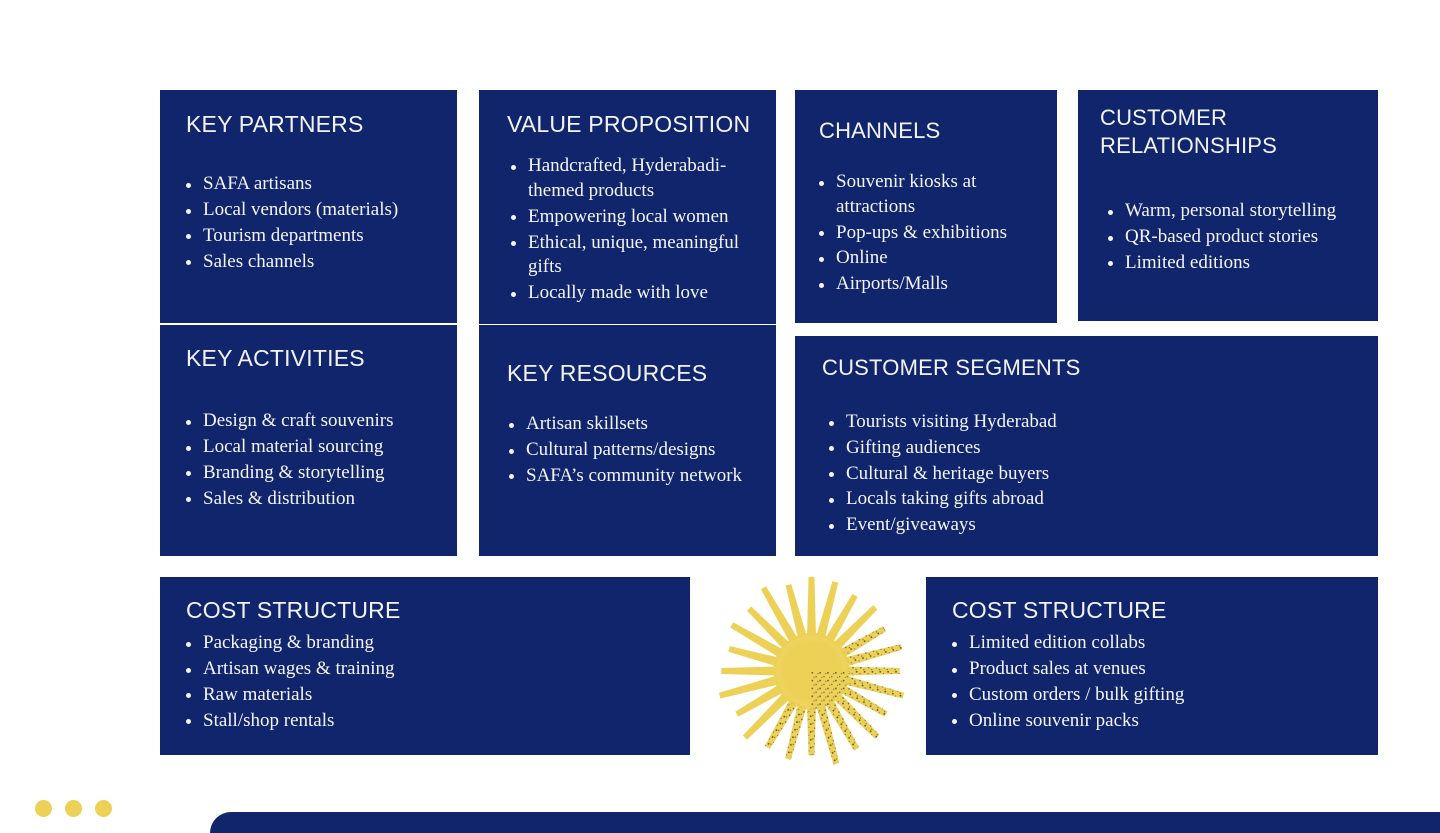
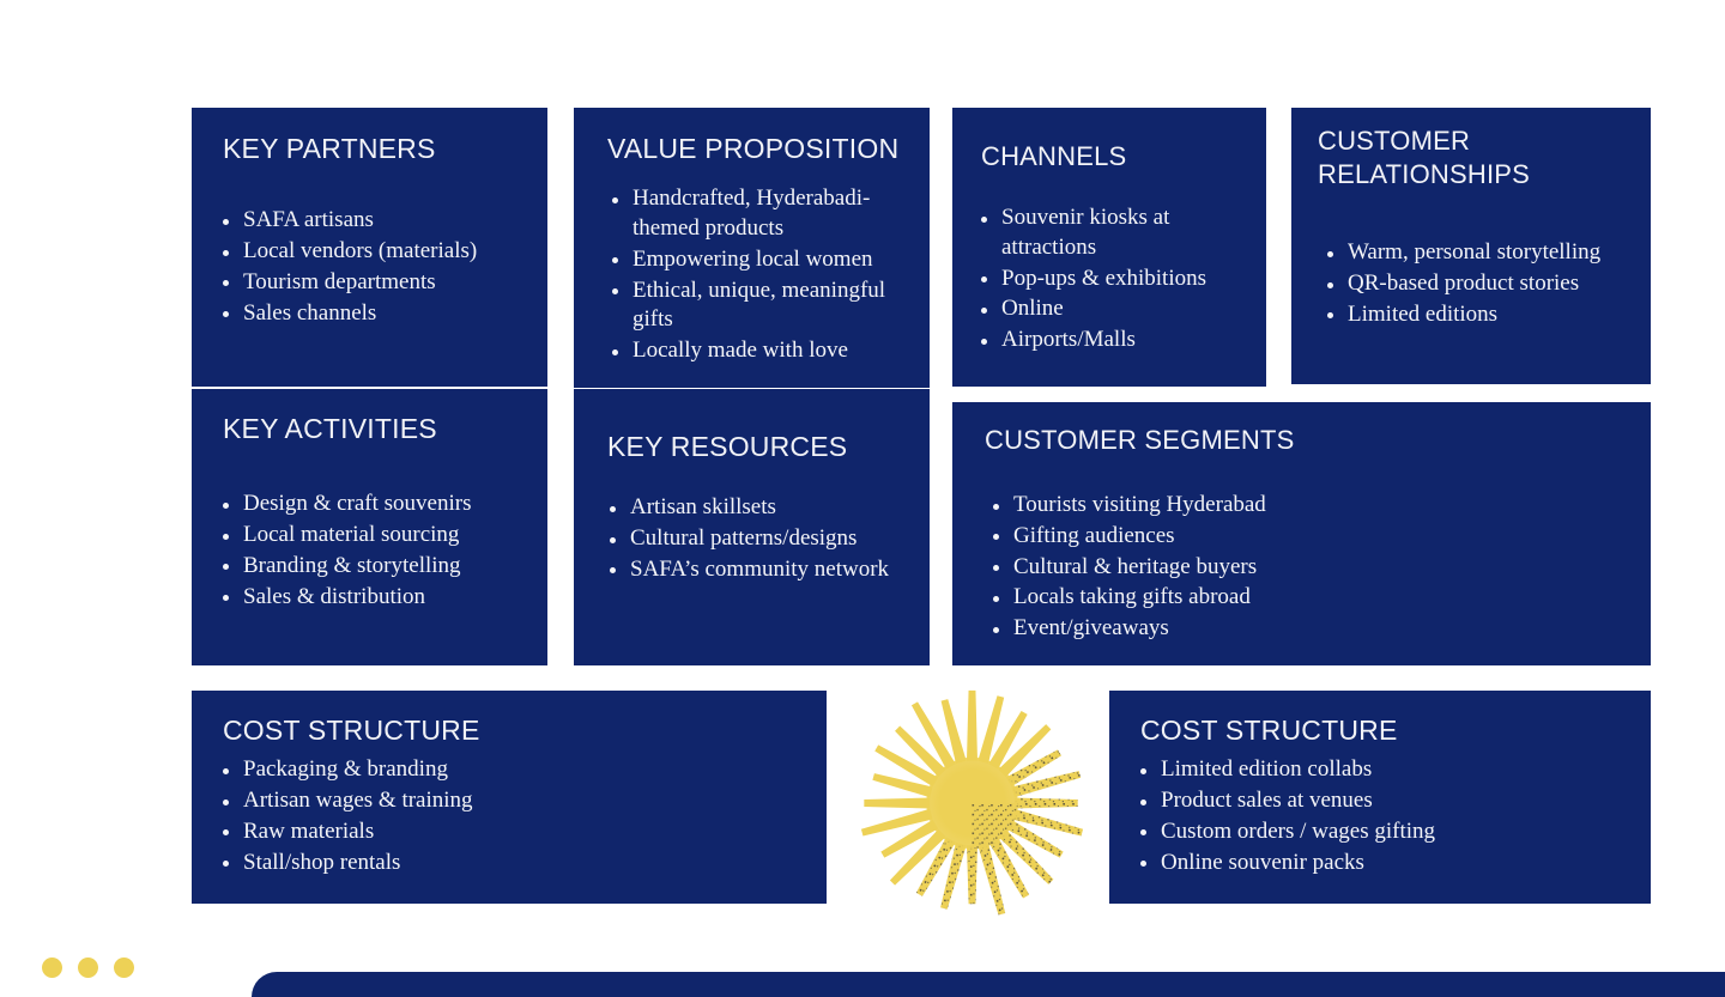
  KEY PARTNERS
  SAFA artisans
  Local vendors (materials)
  Tourism departments
  Sales channels
  VALUE PROPOSITION
  Handcrafted, Hyderabadi-themed products
  Empowering local women
  Ethical, unique, meaningful gifts
  Locally made with love
  CHANNELS
  Souvenir kiosks at attractions
  Pop-ups & exhibitions
  Online
  Airports/Malls
  CUSTOMER
  RELATIONSHIPS
  Warm, personal storytelling
  QR-based product stories
  Limited editions
  KEY ACTIVITIES
  Design & craft souvenirs
  Local material sourcing
  Branding & storytelling
  Sales & distribution
  KEY RESOURCES
  Artisan skillsets
  Cultural patterns/designs
  SAFA’s community network
  CUSTOMER SEGMENTS
  Tourists visiting Hyderabad
  Gifting audiences
  Cultural & heritage buyers
  Locals taking gifts abroad
  Event/giveaways
  COST STRUCTURE
  Packaging & branding
  Artisan wages & training
  Raw materials
  Stall/shop rentals
  COST STRUCTURE
  Limited edition collabs
  Product sales at venues
- Custom orders / bulk gifting
+ Custom orders / wages gifting
  Online souvenir packs
